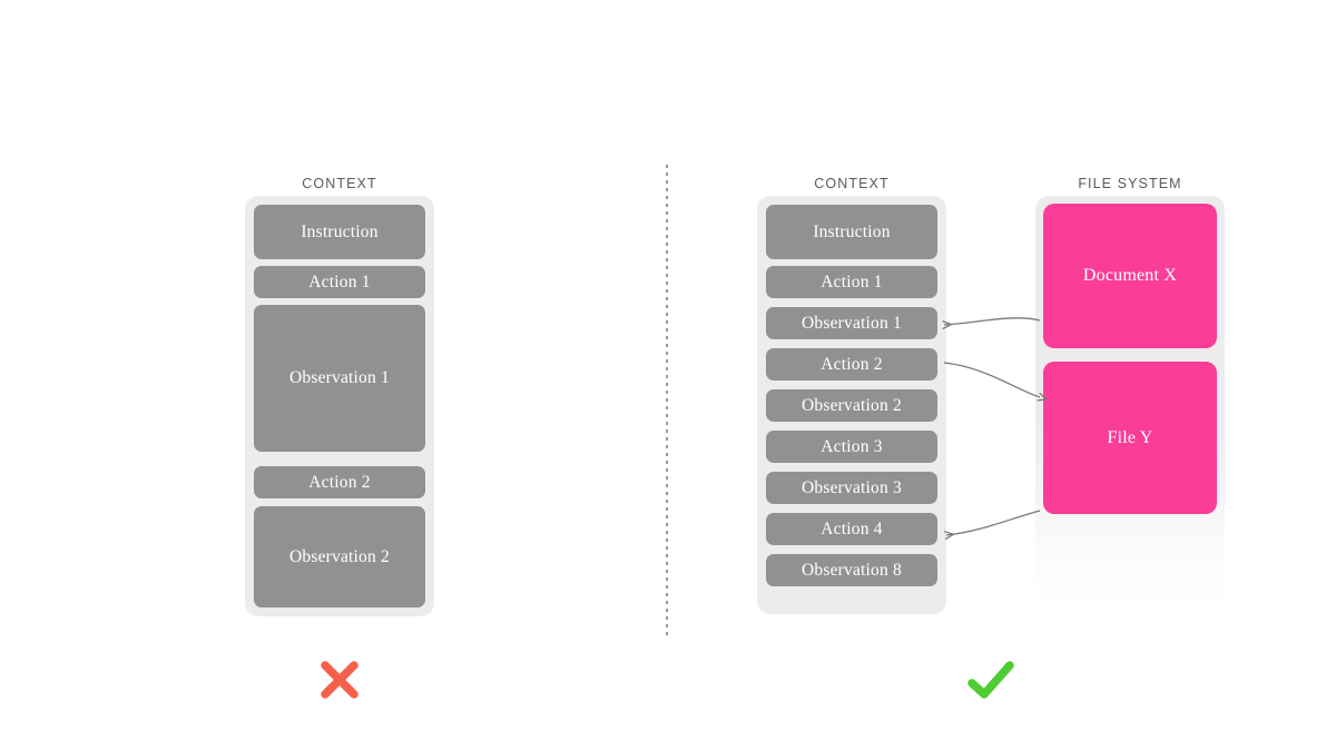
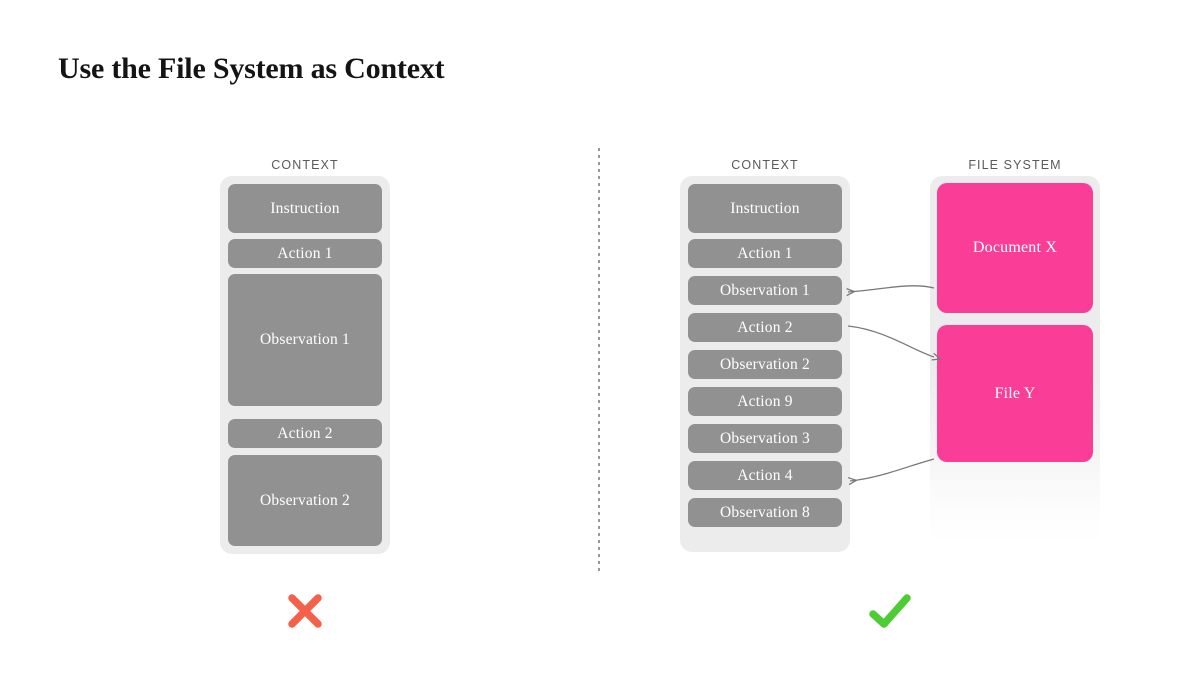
+ Use the File System as Context
  CONTEXT
  Instruction
  Action 1
  Observation 1
  Action 2
  Observation 2
  CONTEXT
  Instruction
  Action 1
  Observation 1
  Action 2
  Observation 2
- Action 3
+ Action 9
  Observation 3
  Action 4
  Observation 8
  FILE SYSTEM
  Document X
  File Y
